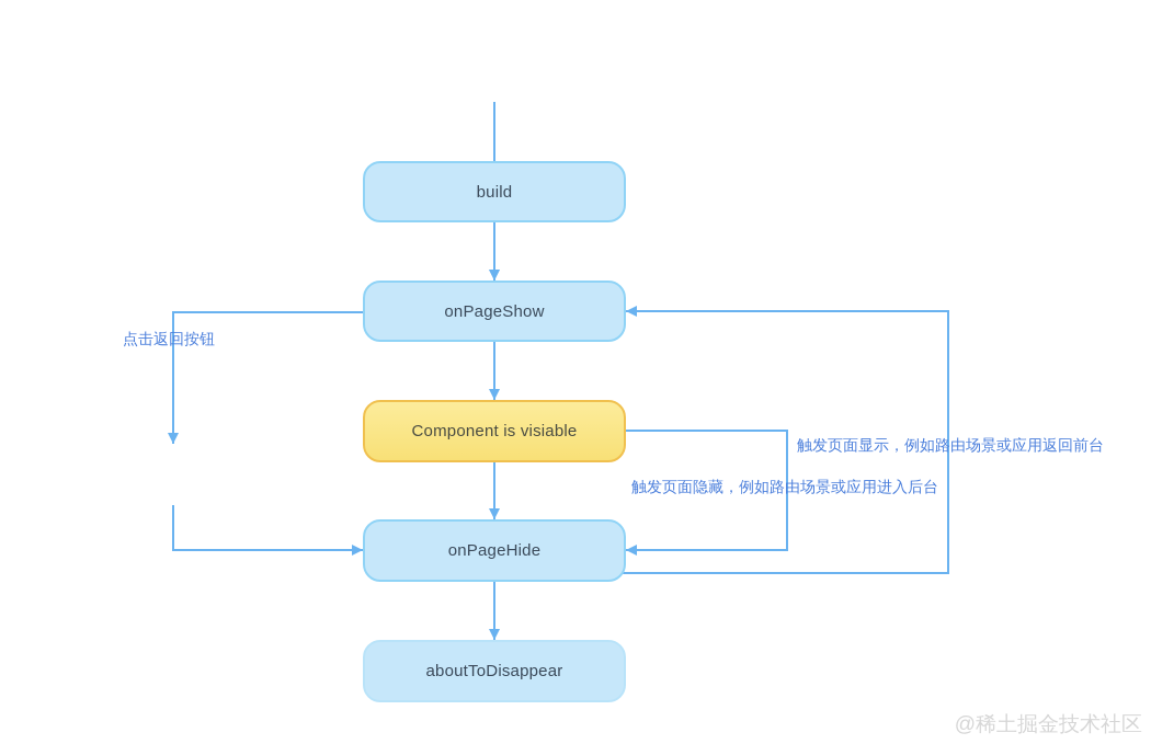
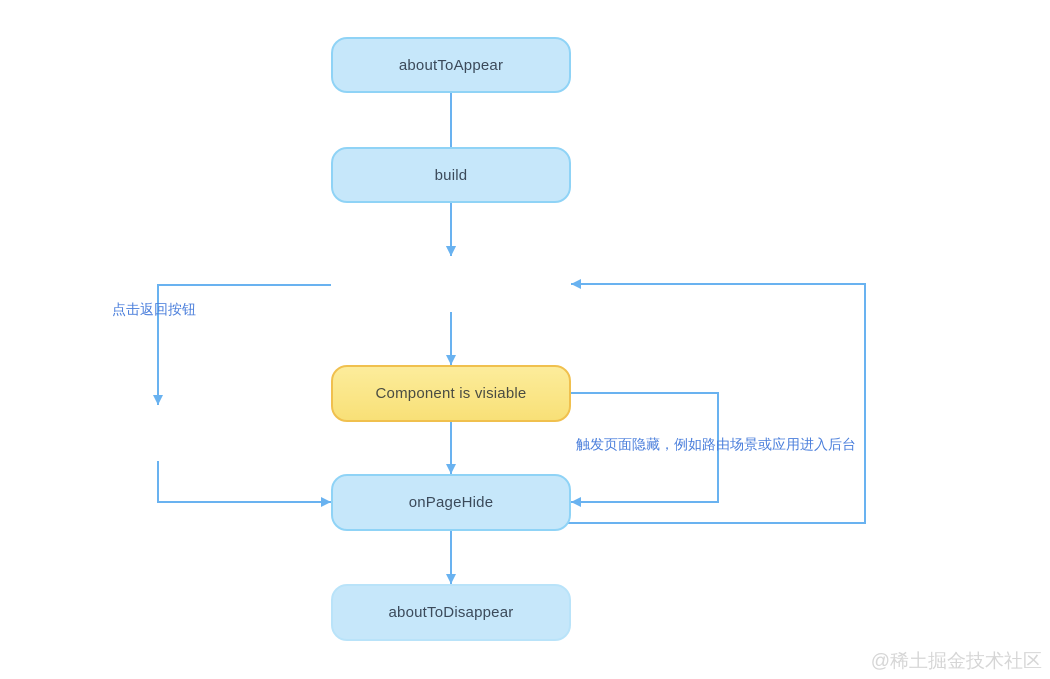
+ aboutToAppear
  build
- onPageShow
  Component is visiable
  onPageHide
  aboutToDisappear
  点击返回按钮
- 触发页面显示，例如路由场景或应用返回前台
  触发页面隐藏，例如路由场景或应用进入后台
  @稀土掘金技术社区
